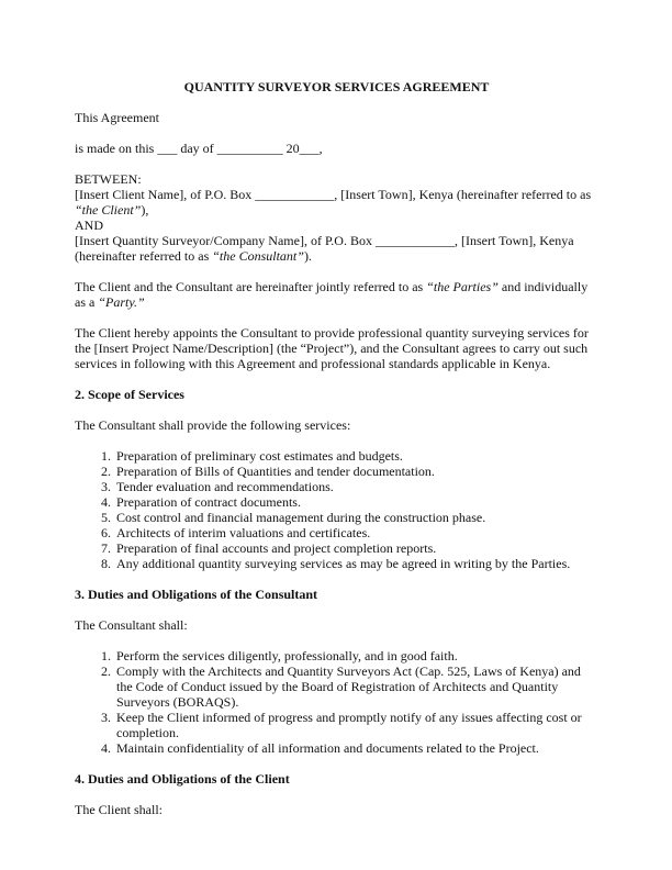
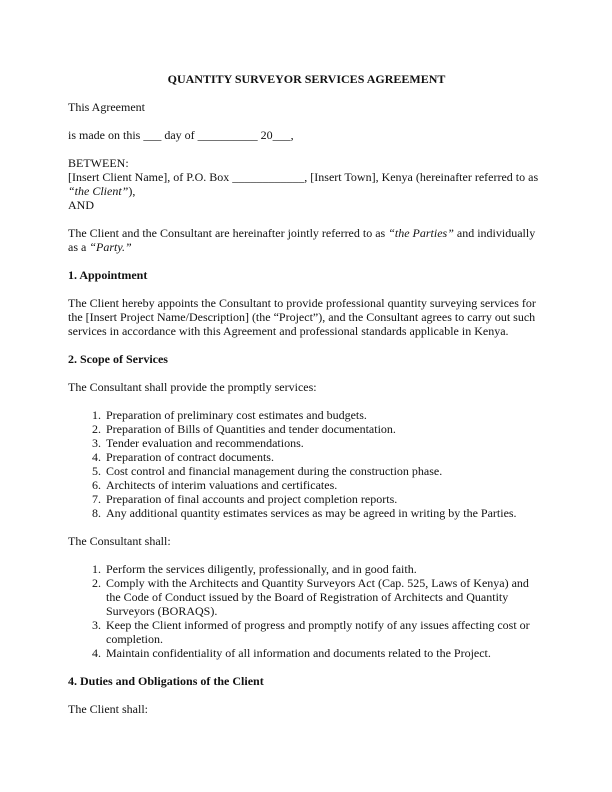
  QUANTITY SURVEYOR SERVICES AGREEMENT
  This Agreement
  is made on this ___ day of __________ 20___,
  BETWEEN:
  [Insert Client Name], of P.O. Box ____________, [Insert Town], Kenya (hereinafter referred to as “the Client”),
  AND
- [Insert Quantity Surveyor/Company Name], of P.O. Box ____________, [Insert Town], Kenya (hereinafter referred to as “the Consultant”).
  The Client and the Consultant are hereinafter jointly referred to as “the Parties” and individually as a “Party.”
+ 1. Appointment
- The Client hereby appoints the Consultant to provide professional quantity surveying services for the [Insert Project Name/Description] (the “Project”), and the Consultant agrees to carry out such services in following with this Agreement and professional standards applicable in Kenya.
+ The Client hereby appoints the Consultant to provide professional quantity surveying services for the [Insert Project Name/Description] (the “Project”), and the Consultant agrees to carry out such services in accordance with this Agreement and professional standards applicable in Kenya.
  2. Scope of Services
- The Consultant shall provide the following services:
+ The Consultant shall provide the promptly services:
  Preparation of preliminary cost estimates and budgets.
  Preparation of Bills of Quantities and tender documentation.
  Tender evaluation and recommendations.
  Preparation of contract documents.
  Cost control and financial management during the construction phase.
  Architects of interim valuations and certificates.
  Preparation of final accounts and project completion reports.
- Any additional quantity surveying services as may be agreed in writing by the Parties.
+ Any additional quantity estimates services as may be agreed in writing by the Parties.
- 3. Duties and Obligations of the Consultant
  The Consultant shall:
  Perform the services diligently, professionally, and in good faith.
  Comply with the Architects and Quantity Surveyors Act (Cap. 525, Laws of Kenya) and the Code of Conduct issued by the Board of Registration of Architects and Quantity Surveyors (BORAQS).
  Keep the Client informed of progress and promptly notify of any issues affecting cost or completion.
  Maintain confidentiality of all information and documents related to the Project.
  4. Duties and Obligations of the Client
  The Client shall:
